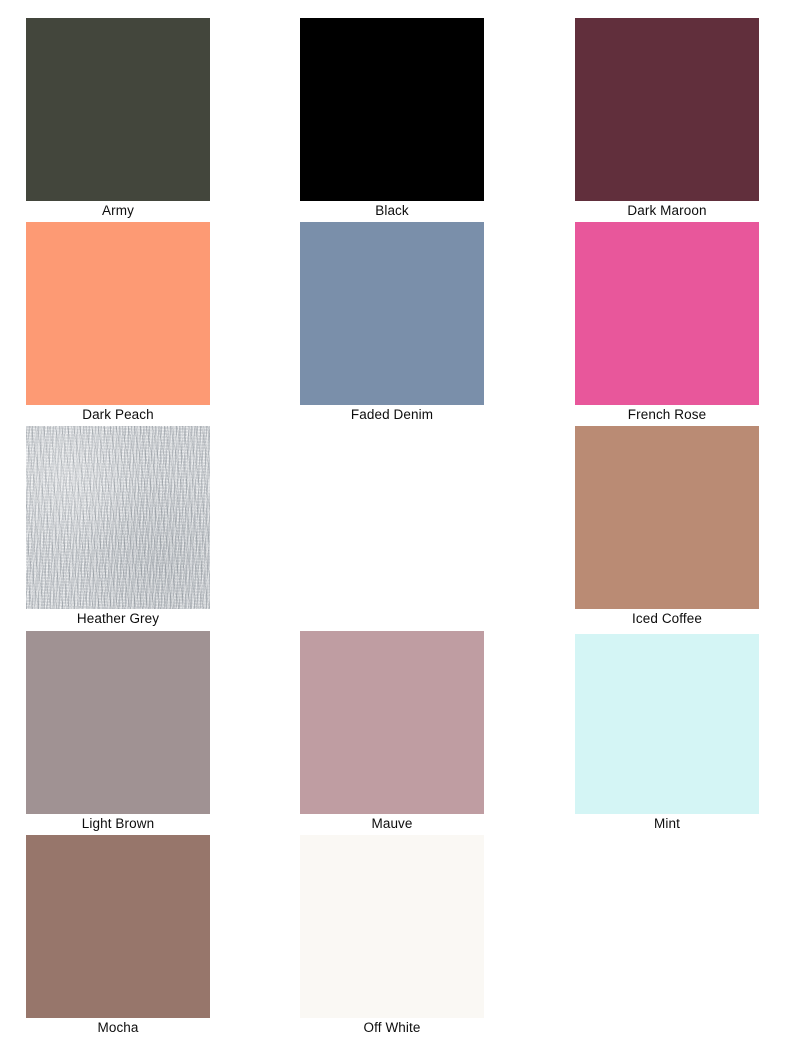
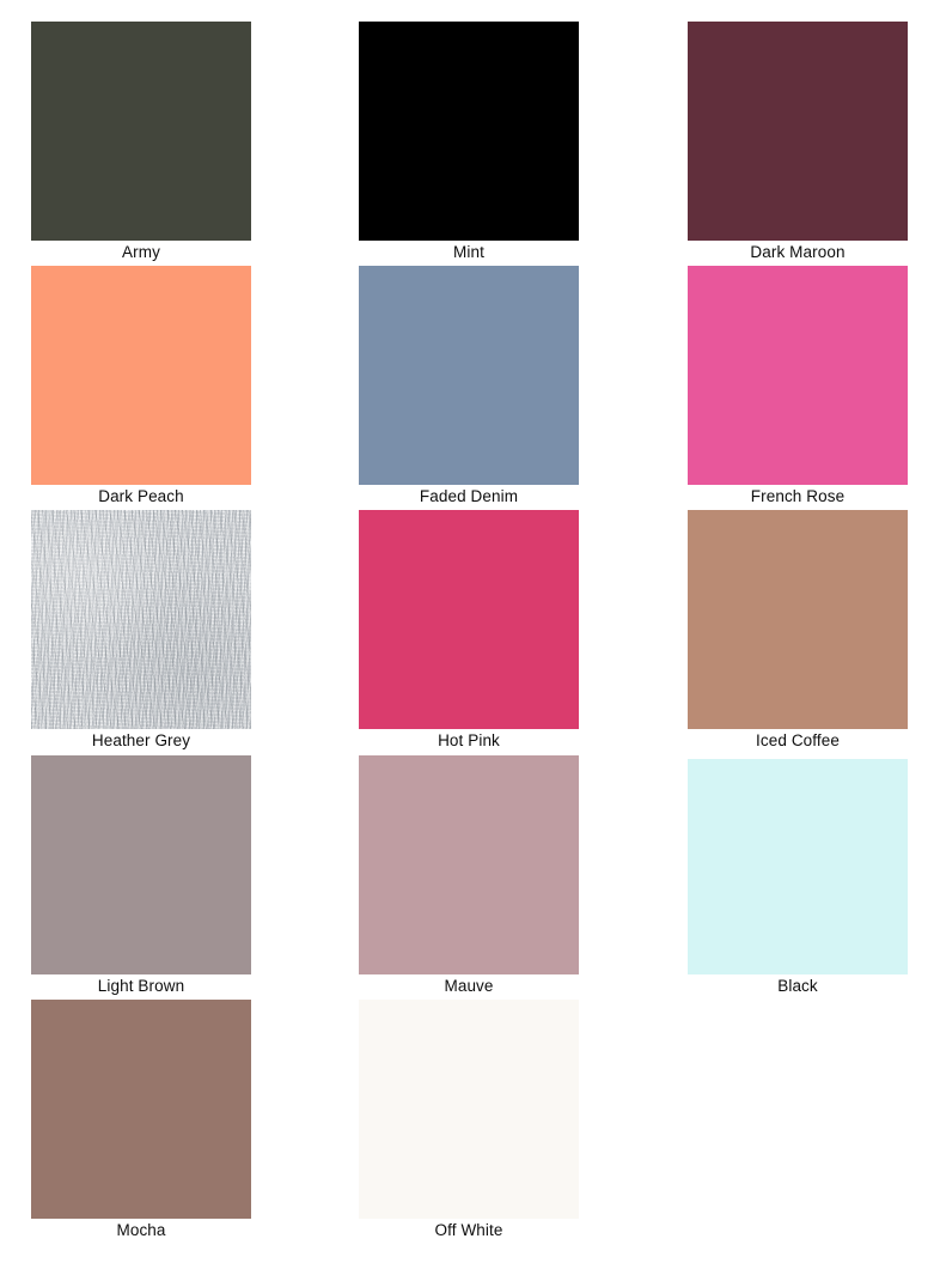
  Army
- Black
+ Mint
  Dark Maroon
  Dark Peach
  Faded Denim
  French Rose
  Heather Grey
+ Hot Pink
  Iced Coffee
  Light Brown
  Mauve
- Mint
+ Black
  Mocha
  Off White
